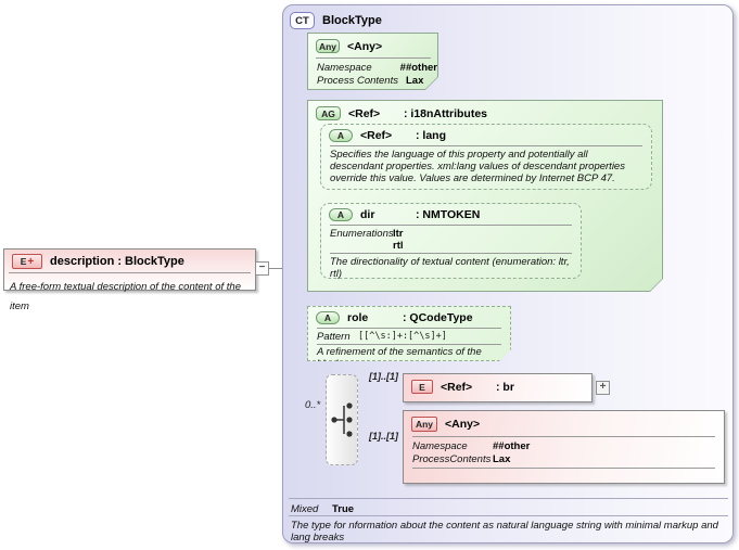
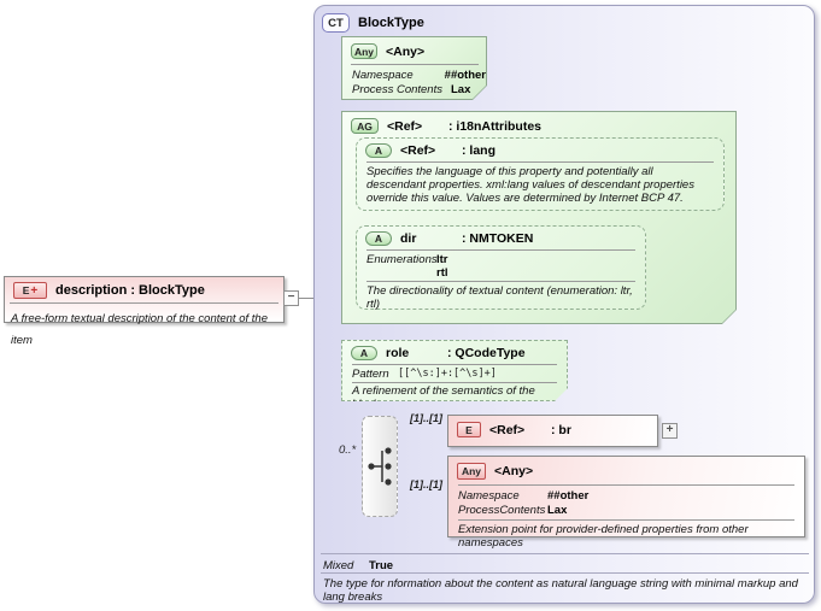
  CT
  BlockType
  Mixed
  True
  The type for nformation about the content as natural language string with minimal markup and lang breaks
  E
  +
  description : BlockType
  A free-form textual description of the content of the item
  −
  Any
  <Any>
  Namespace
  ##other
  Process Contents
  Lax
  AG
  <Ref>
  : i18nAttributes
  A
  <Ref>
  : lang
  Specifies the language of this property and potentially all descendant properties. xml:lang values of descendant properties override this value. Values are determined by Internet BCP 47.
  A
  dir
  : NMTOKEN
  Enumerations
  ltr
  rtl
  The directionality of textual content (enumeration: ltr, rtl)
  A
  role
  : QCodeType
  Pattern
  [[^\s:]+:[^\s]+]
  A refinement of the semantics of the
  0..*
  [1]..[1]
  [1]..[1]
  E
  <Ref>
  : br
  +
  Any
  <Any>
  Namespace
  ##other
  ProcessContents
  Lax
+ Extension point for provider-defined properties from other namespaces
